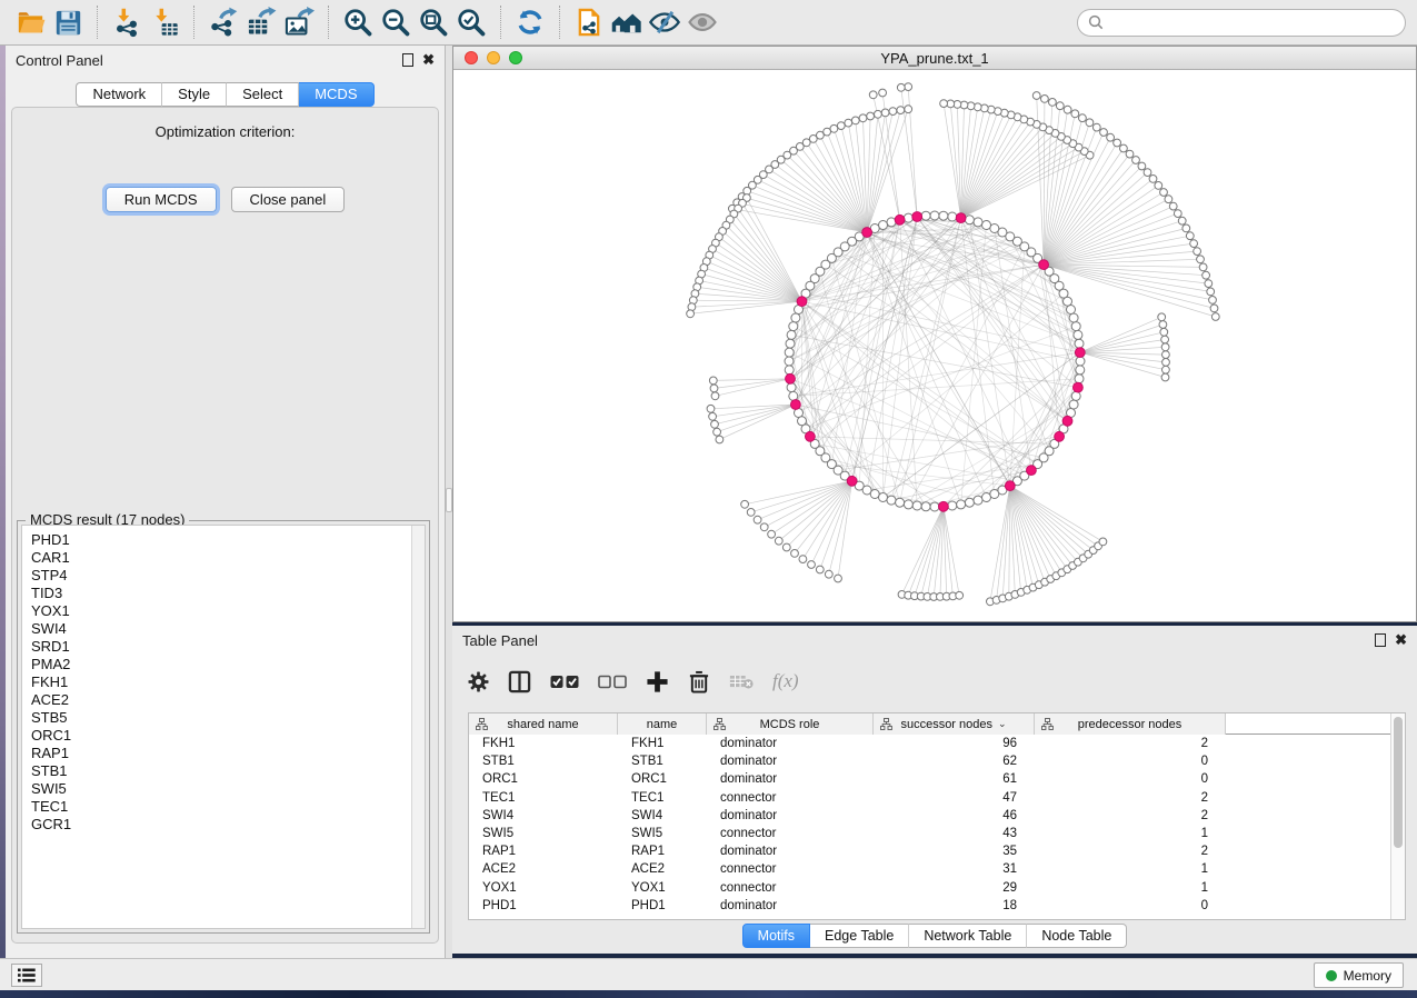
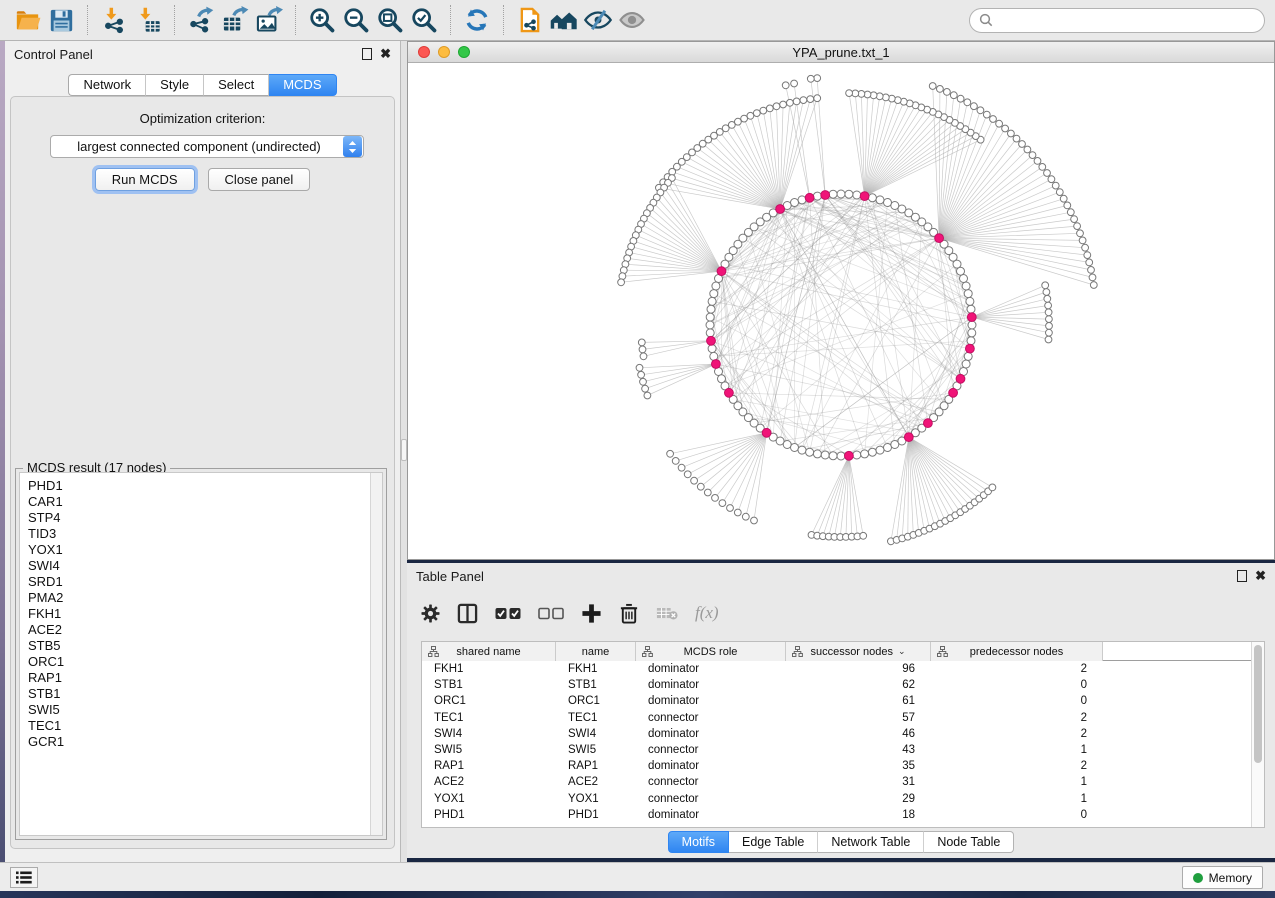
  Control Panel
  ✖
  Network
  Style
  Select
  MCDS
  Optimization criterion:
+ largest connected component (undirected)
  Run MCDS
  Close panel
  MCDS result (17 nodes)
  PHD1
  CAR1
  STP4
  TID3
  YOX1
  SWI4
  SRD1
  PMA2
  FKH1
  ACE2
  STB5
  ORC1
  RAP1
  STB1
  SWI5
  TEC1
  GCR1
  YPA_prune.txt_1
  Table Panel
  ✖
  f(x)
  shared name
  name
  MCDS role
  successor nodes
  ⌄
  predecessor nodes
  FKH1
  FKH1
  dominator
  96
  2
  STB1
  STB1
  dominator
  62
  0
  ORC1
  ORC1
  dominator
  61
  0
  TEC1
  TEC1
  connector
- 47
+ 57
  2
  SWI4
  SWI4
  dominator
  46
  2
  SWI5
  SWI5
  connector
  43
  1
  RAP1
  RAP1
  dominator
  35
  2
  ACE2
  ACE2
  connector
  31
  1
  YOX1
  YOX1
  connector
  29
  1
  PHD1
  PHD1
  dominator
  18
  0
  Motifs
  Edge Table
  Network Table
  Node Table
  Memory
